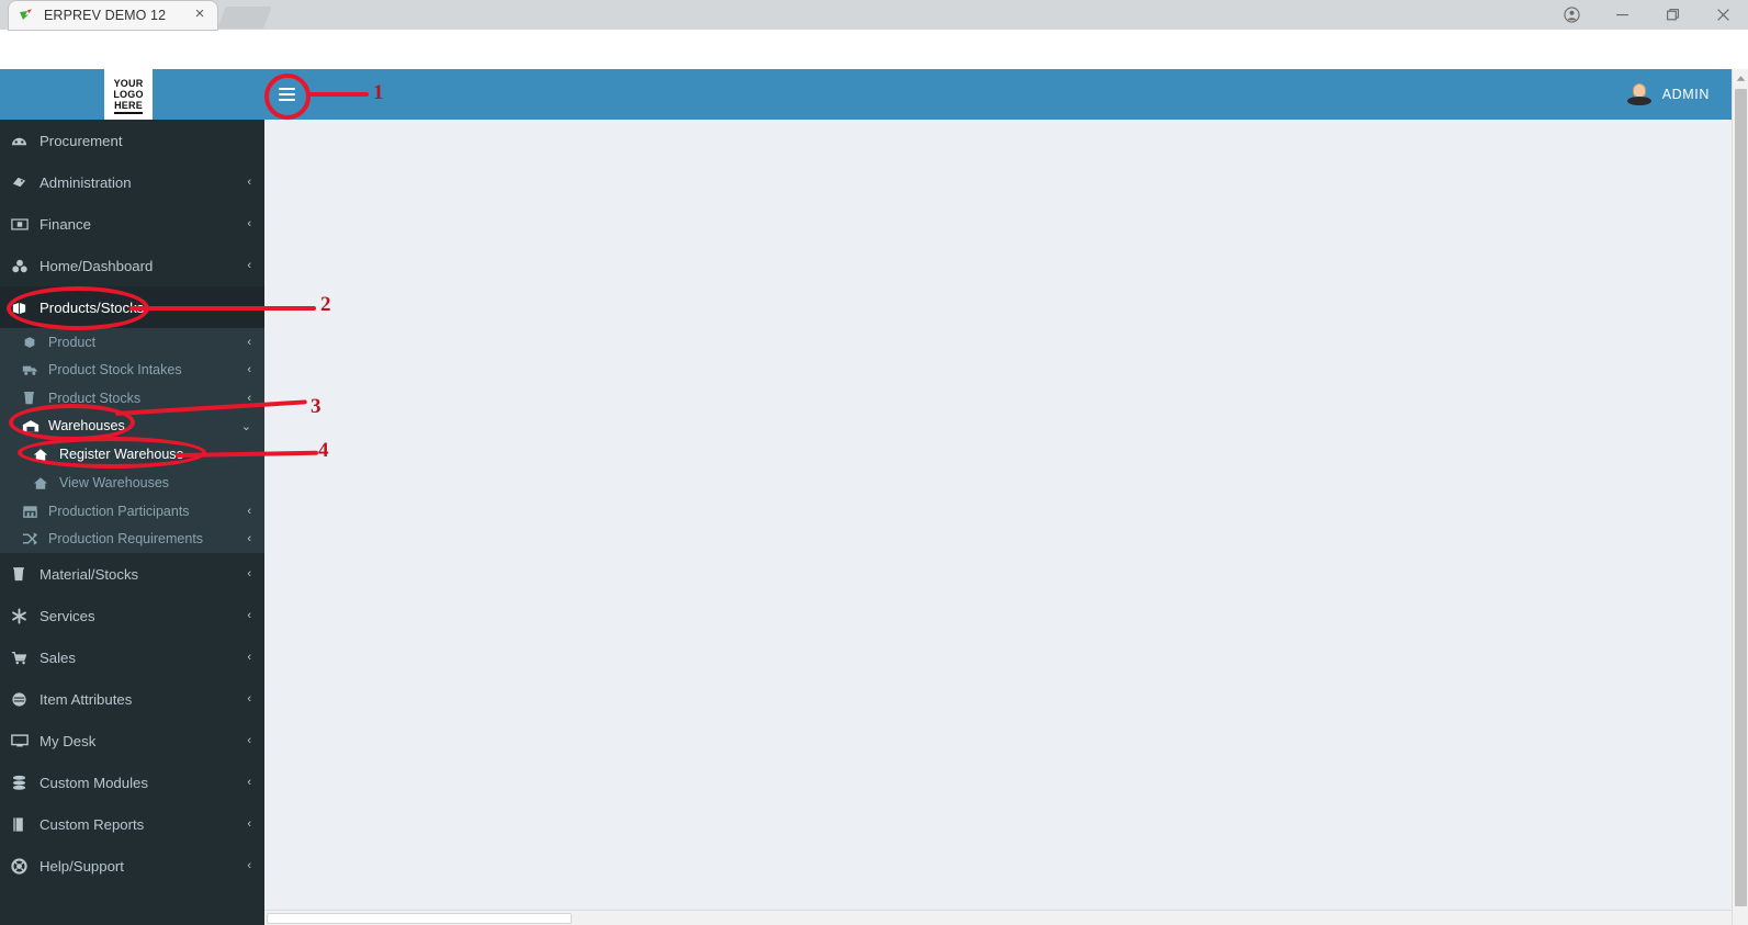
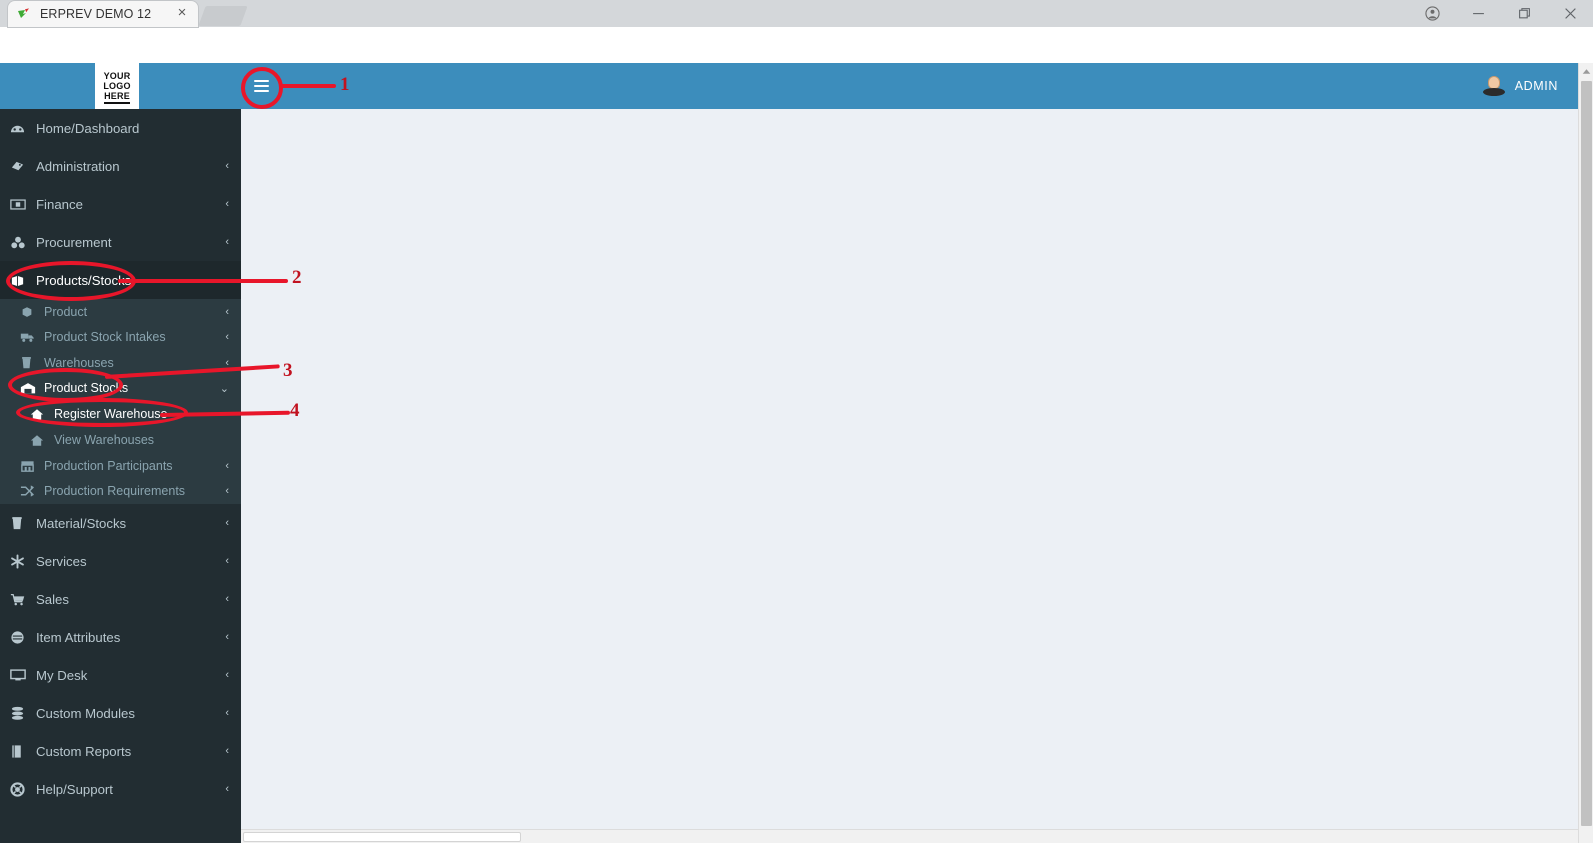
  ERPREV DEMO 12
  ×
  YOUR
  LOGO
  HERE
  ADMIN
- Procurement
+ Home/Dashboard
  Administration
  ‹
  Finance
  ‹
- Home/Dashboard
+ Procurement
  ‹
  Products/Stoc
  Product
  ‹
  Product Stock Intakes
  ‹
- Product Stocks
+ Warehouses
  ‹
- Warehouses
+ Product Stocks
  ⌄
  Register Warehous
  View Warehouses
  Production Participants
  ‹
  Production Requirements
  ‹
  Material/Stocks
  ‹
  Services
  ‹
  Sales
  ‹
  Item Attributes
  ‹
  My Desk
  ‹
  Custom Modules
  ‹
  Custom Reports
  ‹
  Help/Support
  ‹
  1
  2
  3
  4
